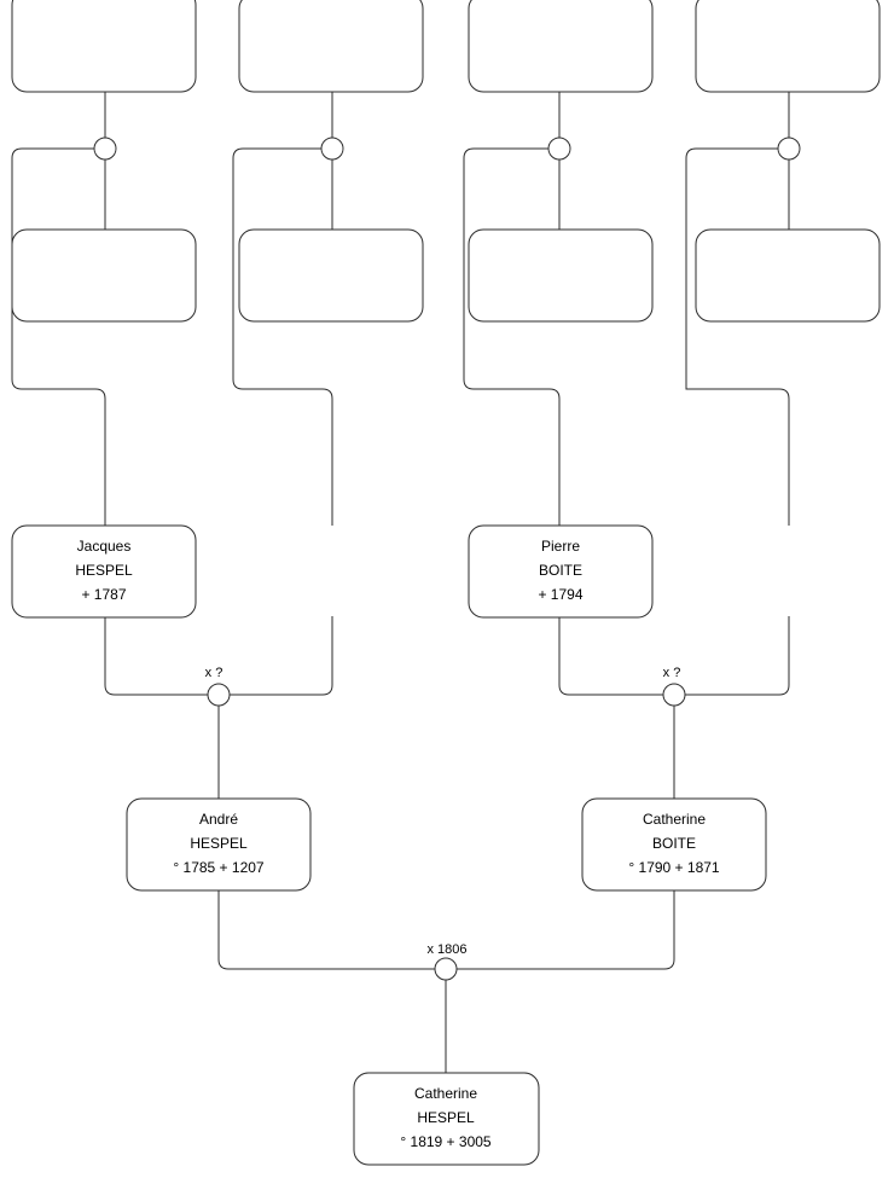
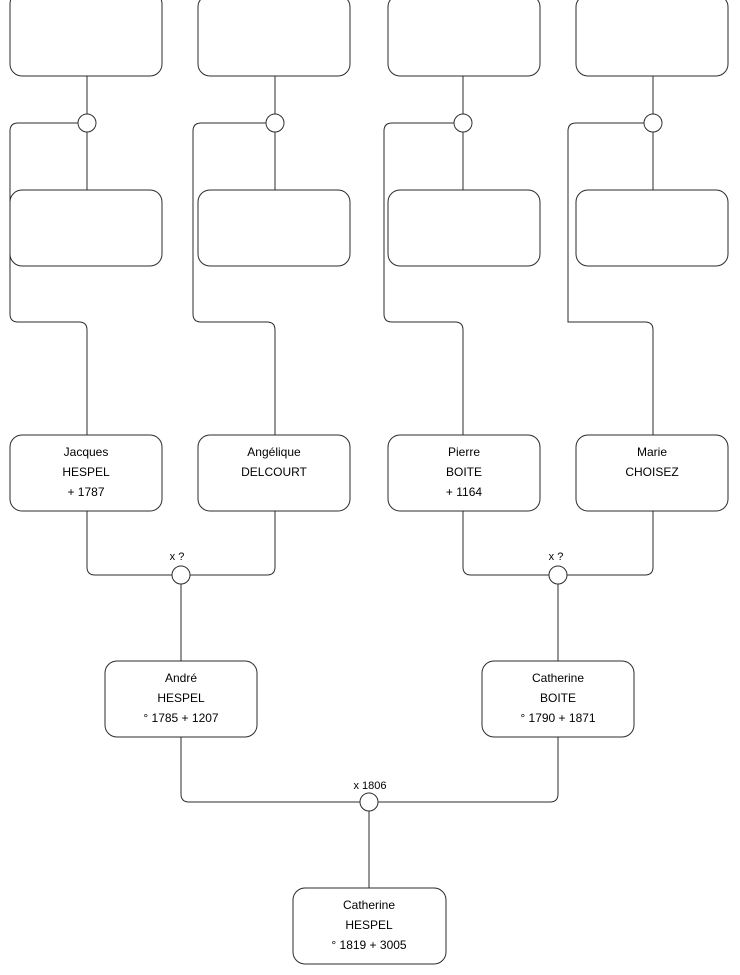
  Jacques
  HESPEL
  + 1787
+ Angélique
+ DELCOURT
  Pierre
  BOITE
- + 1794
+ + 1164
+ Marie
+ CHOISEZ
  André
  HESPEL
  ° 1785 + 1207
  Catherine
  BOITE
  ° 1790 + 1871
  Catherine
  HESPEL
  ° 1819 + 3005
  x ?
  x ?
  x 1806
